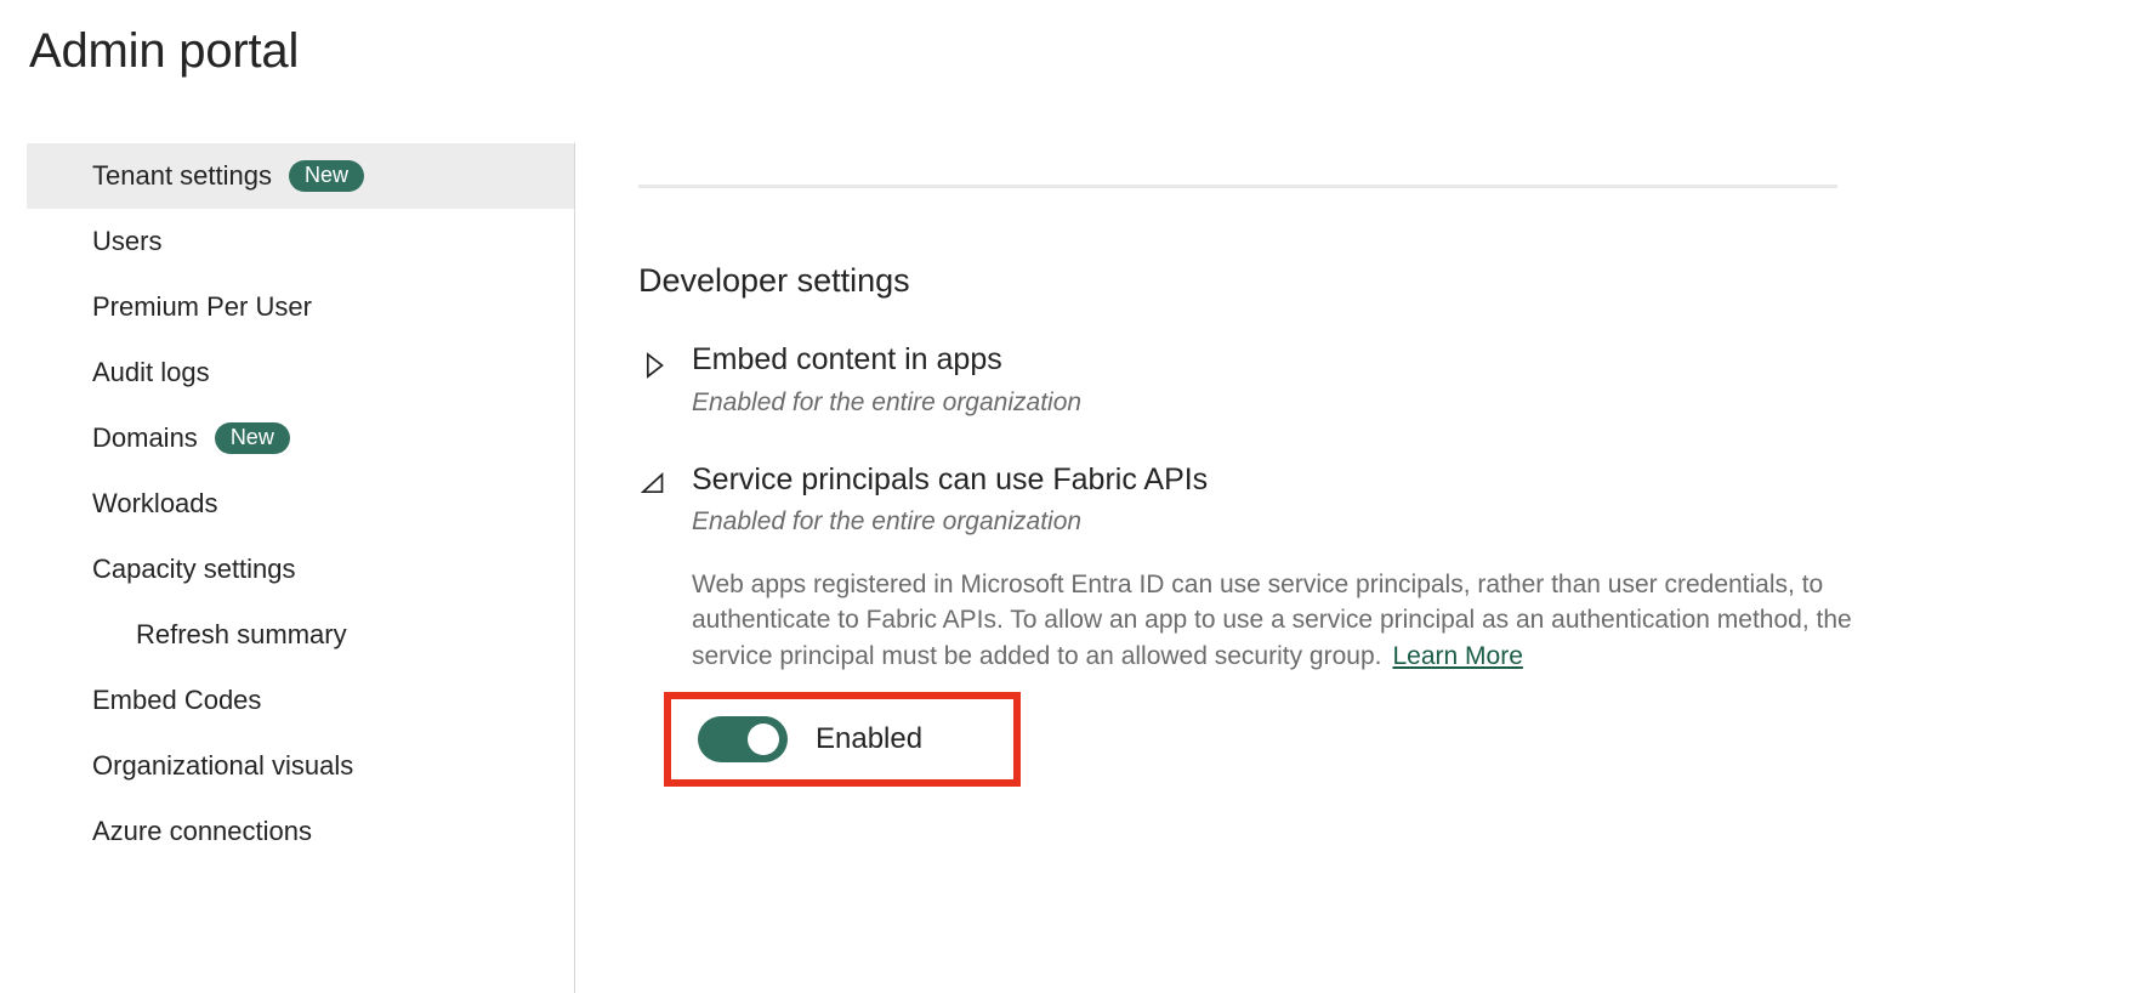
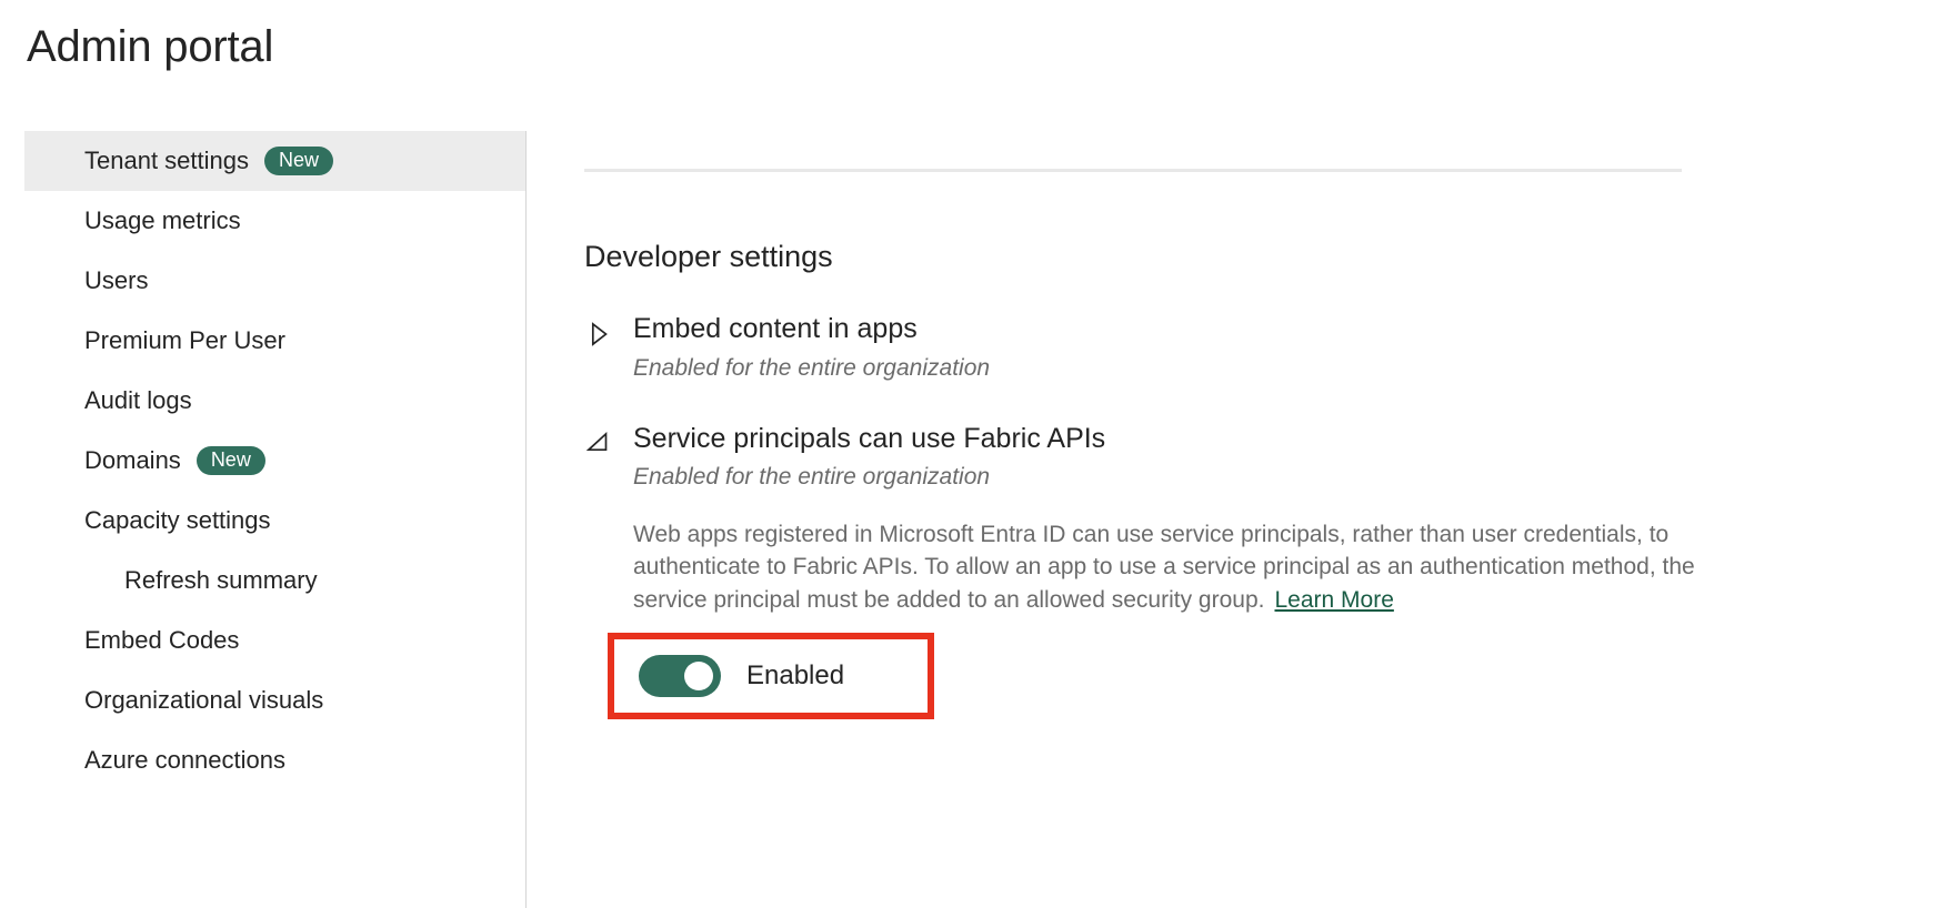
  Admin portal
  Tenant settings
  New
+ Usage metrics
  Users
  Premium Per User
  Audit logs
  Domains
  New
- Workloads
  Capacity settings
  Refresh summary
  Embed Codes
  Organizational visuals
  Azure connections
  Developer settings
  Embed content in apps
  Enabled for the entire organization
  Service principals can use Fabric APIs
  Enabled for the entire organization
  Web apps registered in Microsoft Entra ID can use service principals, rather than user credentials, to authenticate to Fabric APIs. To allow an app to use a service principal as an authentication method, the service principal must be added to an allowed security group. Learn More
  Enabled
